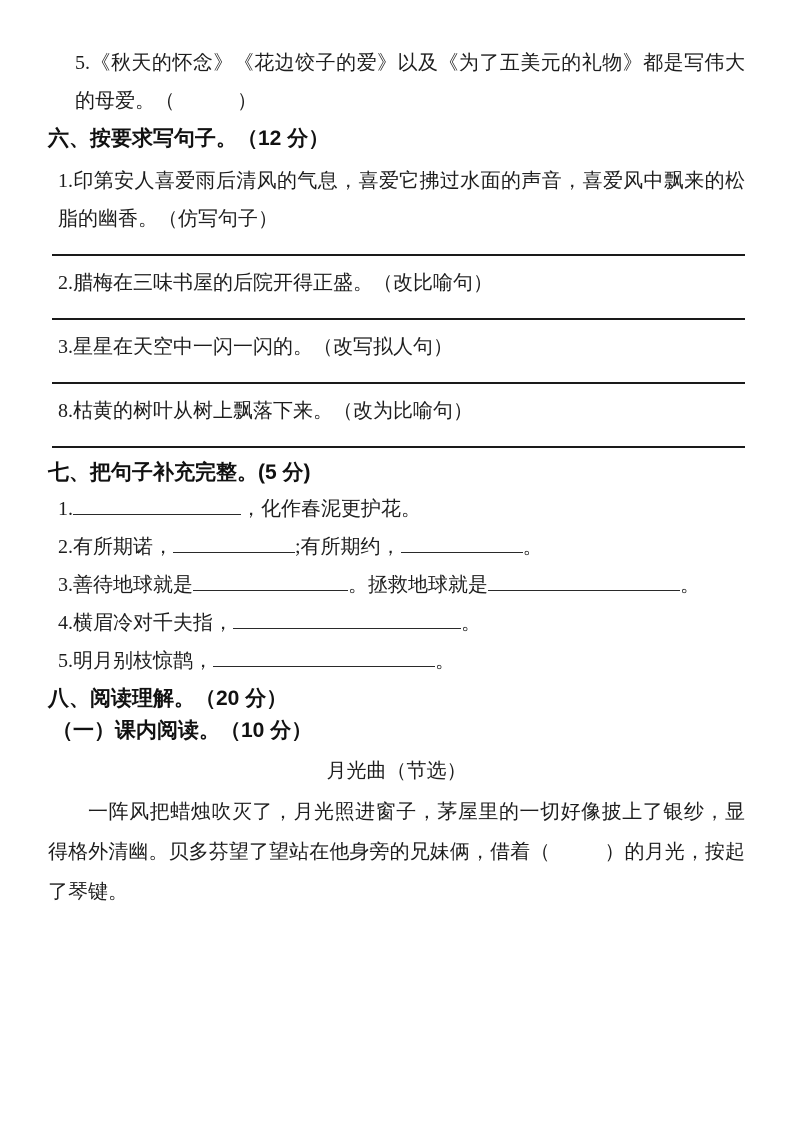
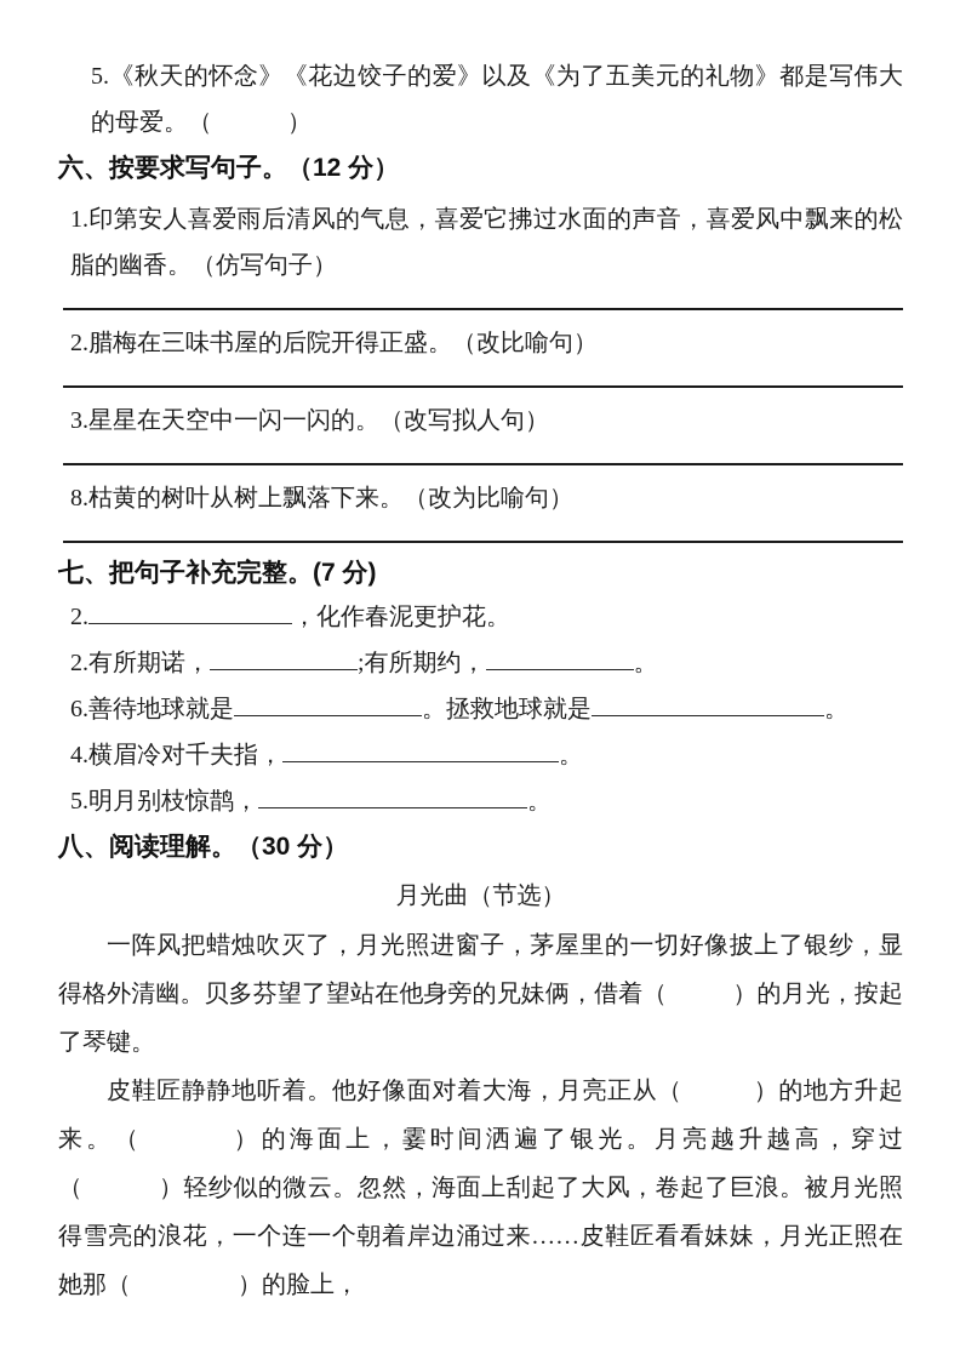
  5.《秋天的怀念》《花边饺子的爱》以及《为了五美元的礼物》都是写伟大的母爱。（ ）
  六、按要求写句子。（12 分）
  1.印第安人喜爱雨后清风的气息，喜爱它拂过水面的声音，喜爱风中飘来的松脂的幽香。（仿写句子）
  2.腊梅在三味书屋的后院开得正盛。（改比喻句）
  3.星星在天空中一闪一闪的。（改写拟人句）
  8.枯黄的树叶从树上飘落下来。（改为比喻句）
- 七、把句子补充完整。(5 分)
+ 七、把句子补充完整。(7 分)
- 1. ，化作春泥更护花。
+ 2. ，化作春泥更护花。
  2.有所期诺， ;有所期约， 。
- 3.善待地球就是 。拯救地球就是 。
+ 6.善待地球就是 。拯救地球就是 。
  4.横眉冷对千夫指， 。
  5.明月别枝惊鹊， 。
- 八、阅读理解。（20 分）
+ 八、阅读理解。（30 分）
- （一）课内阅读。（10 分）
  月光曲（节选）
  一阵风把蜡烛吹灭了，月光照进窗子，茅屋里的一切好像披上了银纱，显得格外清幽。贝多芬望了望站在他身旁的兄妹俩，借着（ ）的月光，按起了琴键。
+ 皮鞋匠静静地听着。他好像面对着大海，月亮正从（ ）的地方升起来。（ ）的海面上，霎时间洒遍了银光。月亮越升越高，穿过（ ）轻纱似的微云。忽然，海面上刮起了大风，卷起了巨浪。被月光照得雪亮的浪花，一个连一个朝着岸边涌过来……皮鞋匠看看妹妹，月光正照在她那（ ）的脸上，
